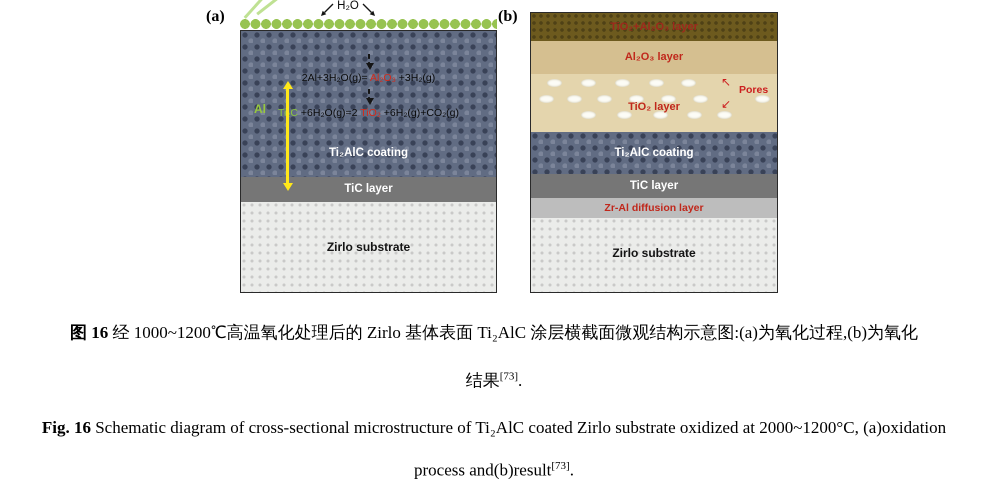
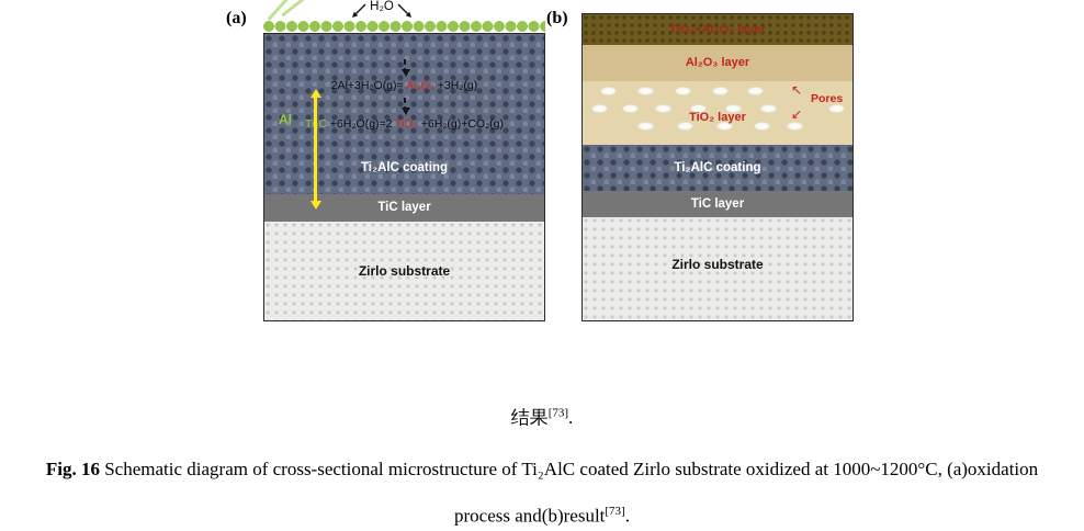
  (a)
  H₂O
  2Al+3H₂O(g)= Al₂O₃ +3H₂(g)
  TC +6H₂O(g)=2 TiO₂ +6H₂(g)+CO₂(g)
  Ti₂AlC coating
  TiC layer
  Zirlo substrate
  Al
  (b)
  TiO₂+Al₂O₃ layer
  Al₂O₃ layer
  TiO₂ layer
  ↖
  ↙
  Pores
  Ti₂AlC coating
  TiC layer
- Zr-Al diffusion layer
  Zirlo substrate
- 图 16 经 1000~1200℃高温氧化处理后的 Zirlo 基体表面 Ti₂AlC 涂层横截面微观结构示意图:(a)为氧化过程,(b)为氧化
  结果[73].
- Fig. 16 Schematic diagram of cross-sectional microstructure of Ti₂AlC coated Zirlo substrate oxidized at 2000~1200°C, (a)oxidation
+ Fig. 16 Schematic diagram of cross-sectional microstructure of Ti₂AlC coated Zirlo substrate oxidized at 1000~1200°C, (a)oxidation
  process and(b)result[73].
